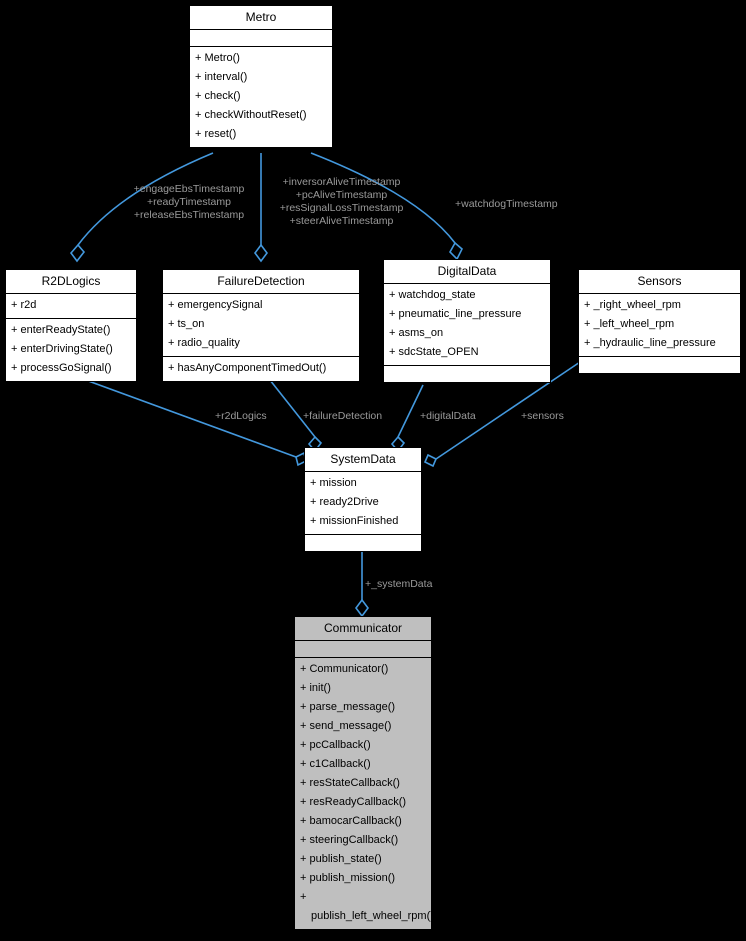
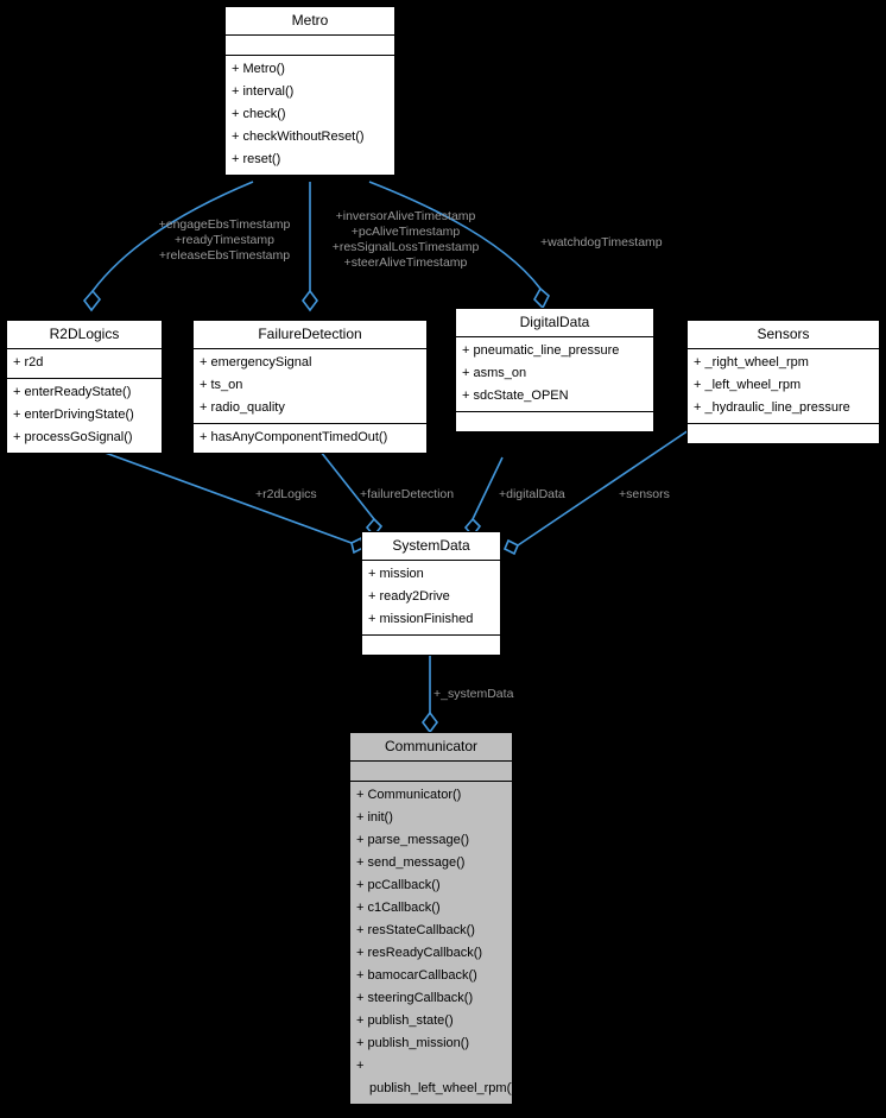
  Metro
  + Metro()
  + interval()
  + check()
  + checkWithoutReset()
  + reset()
  R2DLogics
  + r2d
  + enterReadyState()
  + enterDrivingState()
  + processGoSignal()
  FailureDetection
  + emergencySignal
  + ts_on
  + radio_quality
  + hasAnyComponentTimedOut()
  DigitalData
- + watchdog_state
  + pneumatic_line_pressure
  + asms_on
  + sdcState_OPEN
  Sensors
  + _right_wheel_rpm
  + _left_wheel_rpm
  + _hydraulic_line_pressure
  SystemData
  + mission
  + ready2Drive
  + missionFinished
  Communicator
  + Communicator()
  + init()
  + parse_message()
  + send_message()
  + pcCallback()
  + c1Callback()
  + resStateCallback()
  + resReadyCallback()
  + bamocarCallback()
  + steeringCallback()
  + publish_state()
  + publish_mission()
  + publish_left_wheel_rpm()
  +engageEbsTimestamp
  +readyTimestamp
  +releaseEbsTimestamp
  +inversorAliveTimestamp
  +pcAliveTimestamp
  +resSignalLossTimestamp
  +steerAliveTimestamp
  +watchdogTimestamp
  +r2dLogics
  +failureDetection
  +digitalData
  +sensors
  +_systemData
